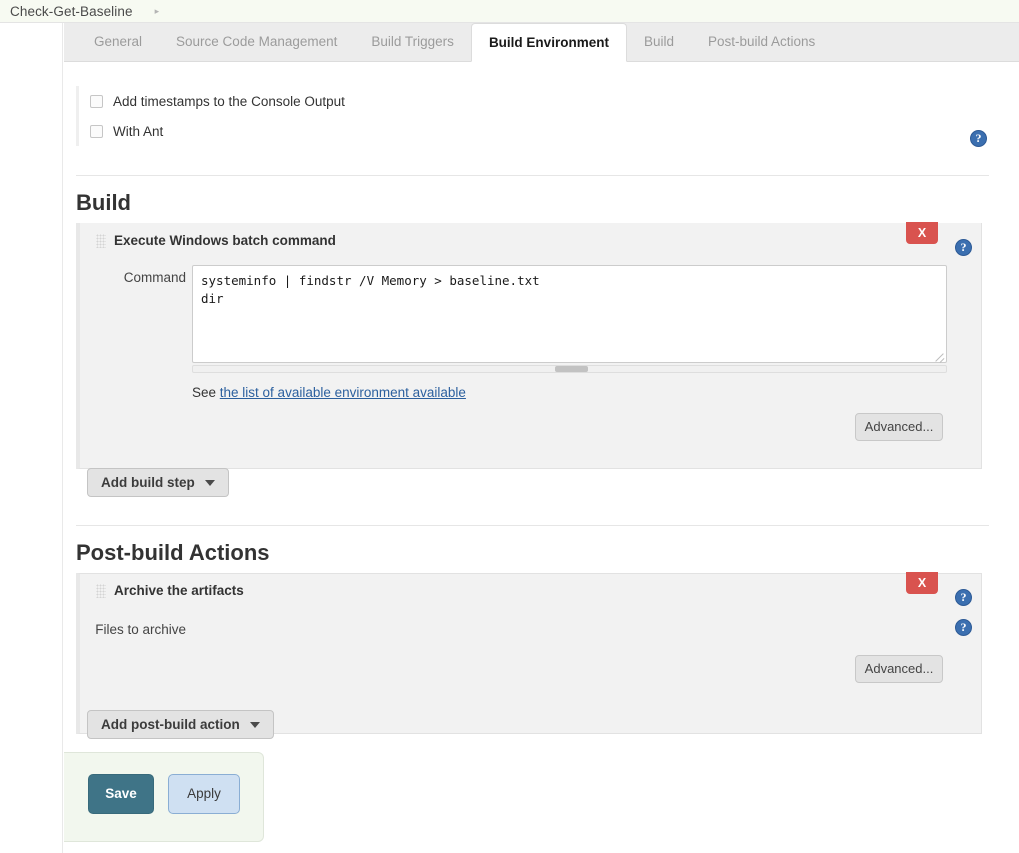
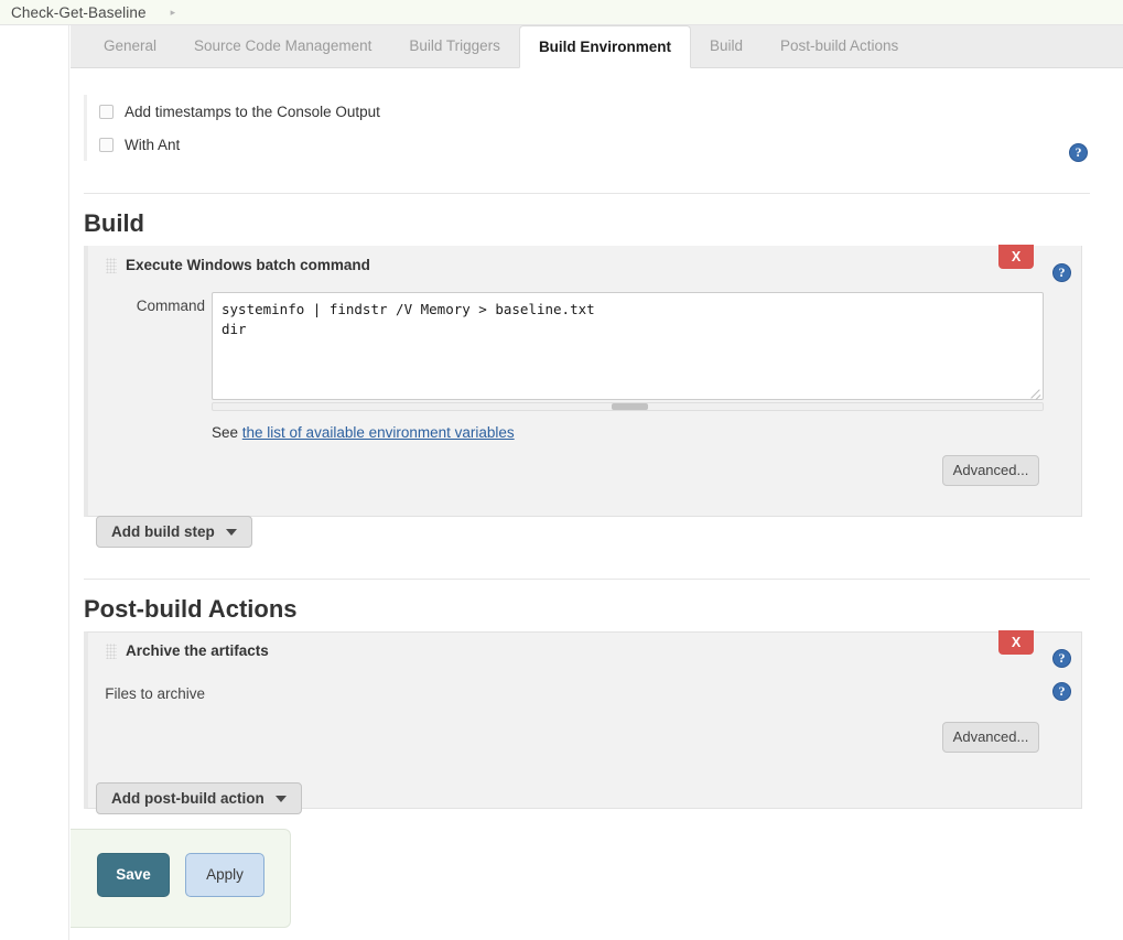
  Check-Get-Baseline
  ▸
  General
  Source Code Management
  Build Triggers
  Build Environment
  Build
  Post-build Actions
  Add timestamps to the Console Output
  With Ant
  ?
  Build
  Execute Windows batch command
  X
  ?
  Command
  systeminfo | findstr /V Memory > baseline.txt
  dir
- See the list of available environment available
+ See the list of available environment variables
  Advanced...
  Add build step
  Post-build Actions
  Archive the artifacts
  X
  ?
  Files to archive
  ?
  Advanced...
  Add post-build action
  Save
  Apply
